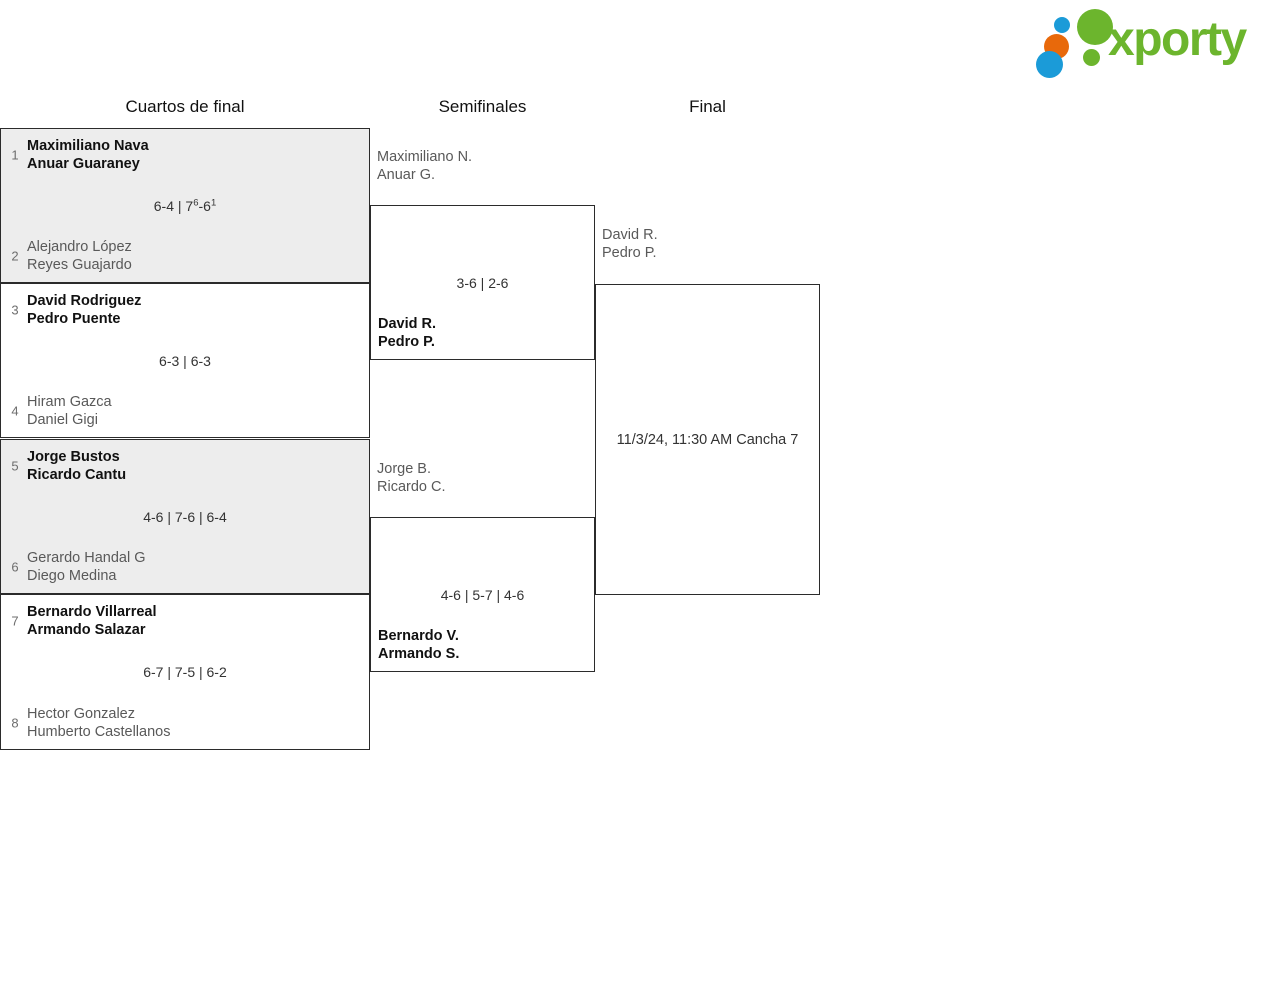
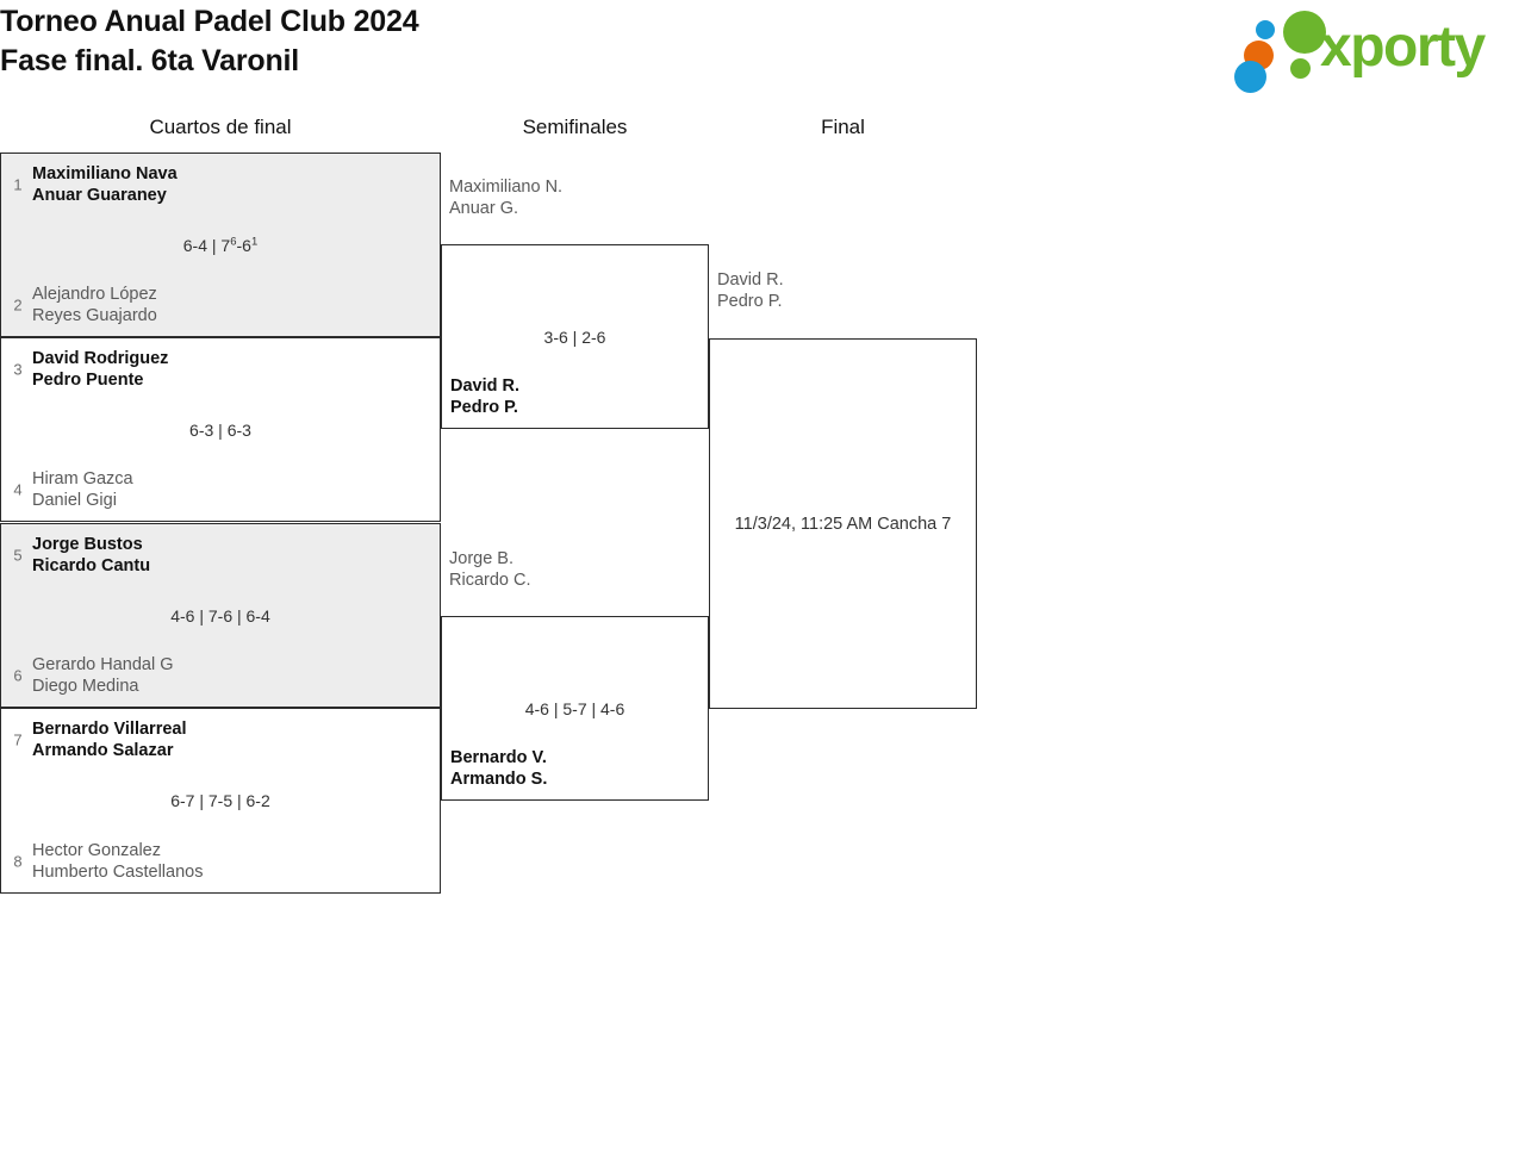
+ Torneo Anual Padel Club 2024
+ Fase final. 6ta Varonil
  xporty
  Cuartos de final
  Semifinales
  Final
  1
  Maximiliano Nava
  Anuar Guaraney
  6-4 | 76-61
  2
  Alejandro López
  Reyes Guajardo
  3
  David Rodriguez
  Pedro Puente
  6-3 | 6-3
  4
  Hiram Gazca
  Daniel Gigi
  5
  Jorge Bustos
  Ricardo Cantu
  4-6 | 7-6 | 6-4
  6
  Gerardo Handal G
  Diego Medina
  7
  Bernardo Villarreal
  Armando Salazar
  6-7 | 7-5 | 6-2
  8
  Hector Gonzalez
  Humberto Castellanos
  Maximiliano N.
  Anuar G.
  Jorge B.
  Ricardo C.
  3-6 | 2-6
  David R.
  Pedro P.
  4-6 | 5-7 | 4-6
  Bernardo V.
  Armando S.
  David R.
  Pedro P.
- 11/3/24, 11:30 AM Cancha 7
+ 11/3/24, 11:25 AM Cancha 7
